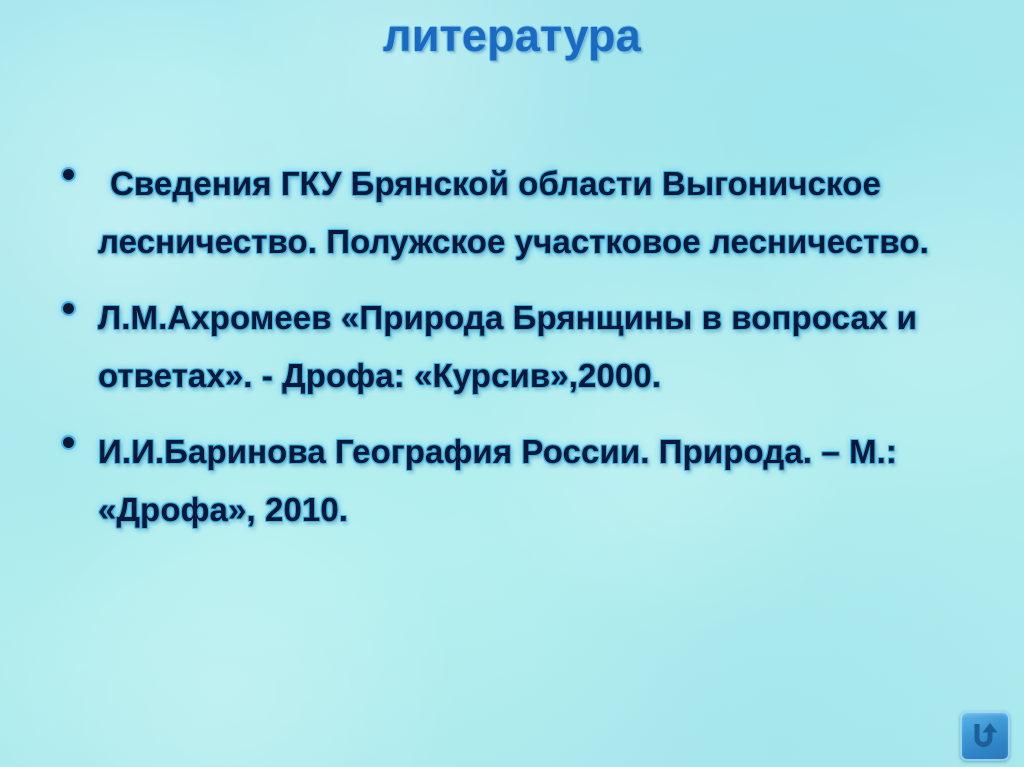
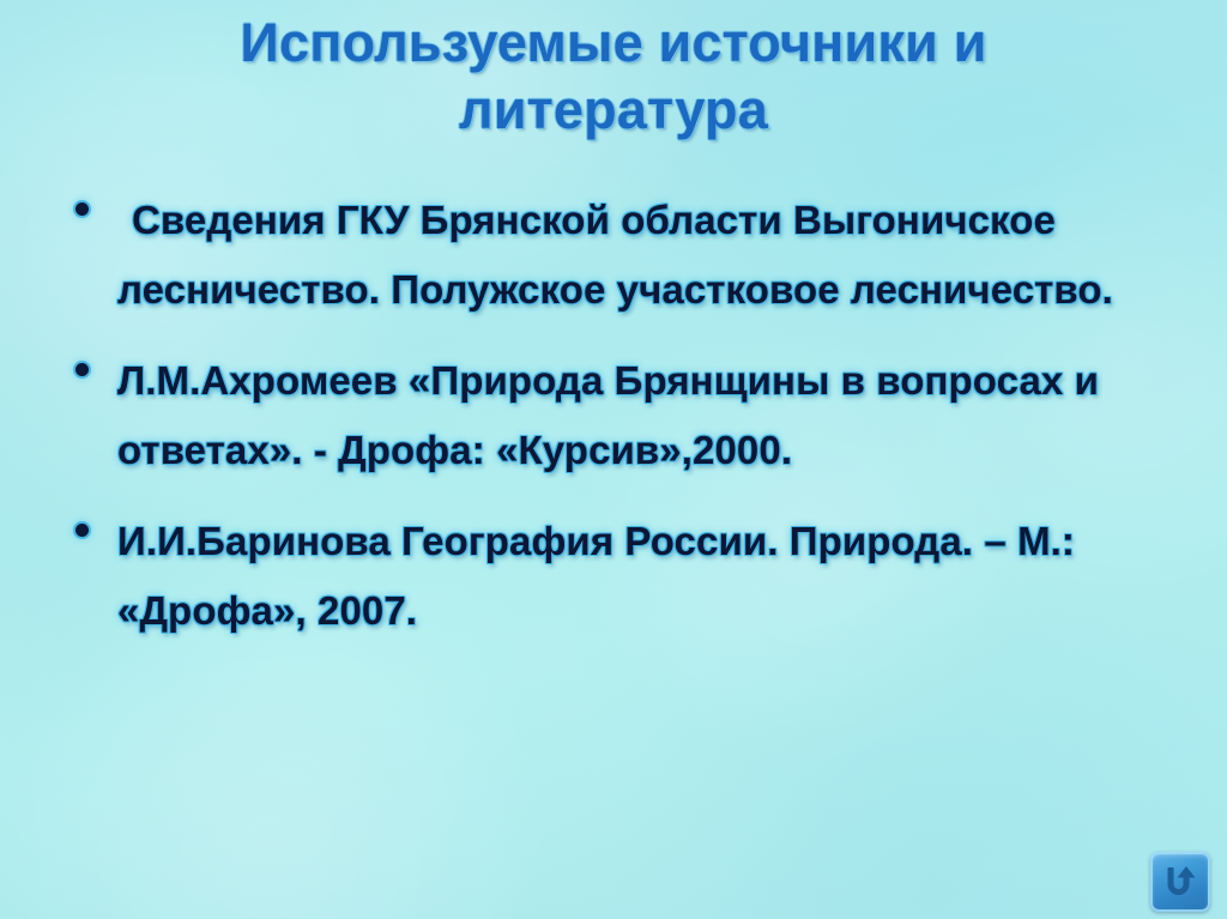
+ Используемые источники и
  литература
  Сведения ГКУ Брянской области Выгоничское лесничество. Полужское участковое лесничество.
  Л.М.Ахромеев «Природа Брянщины в вопросах и ответах». - Дрофа: «Курсив»,2000.
- И.И.Баринова География России. Природа. – М.: «Дрофа», 2010.
+ И.И.Баринова География России. Природа. – М.: «Дрофа», 2007.
